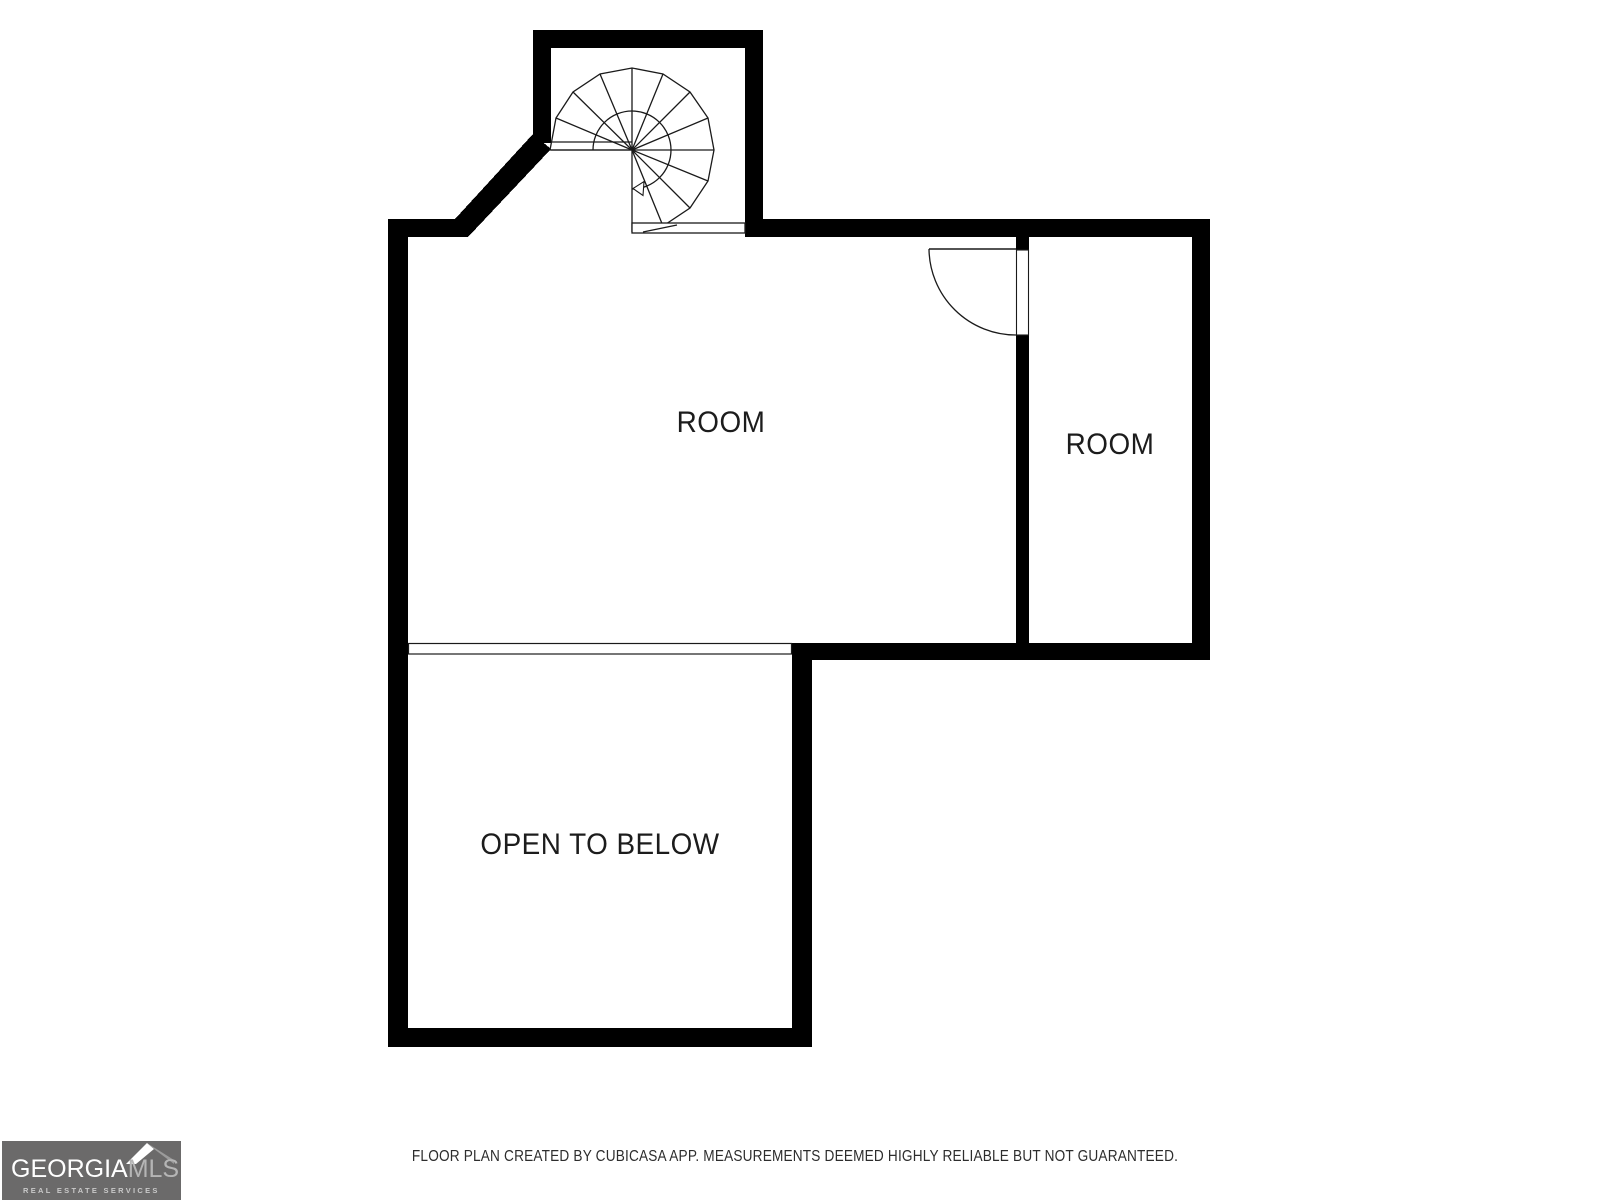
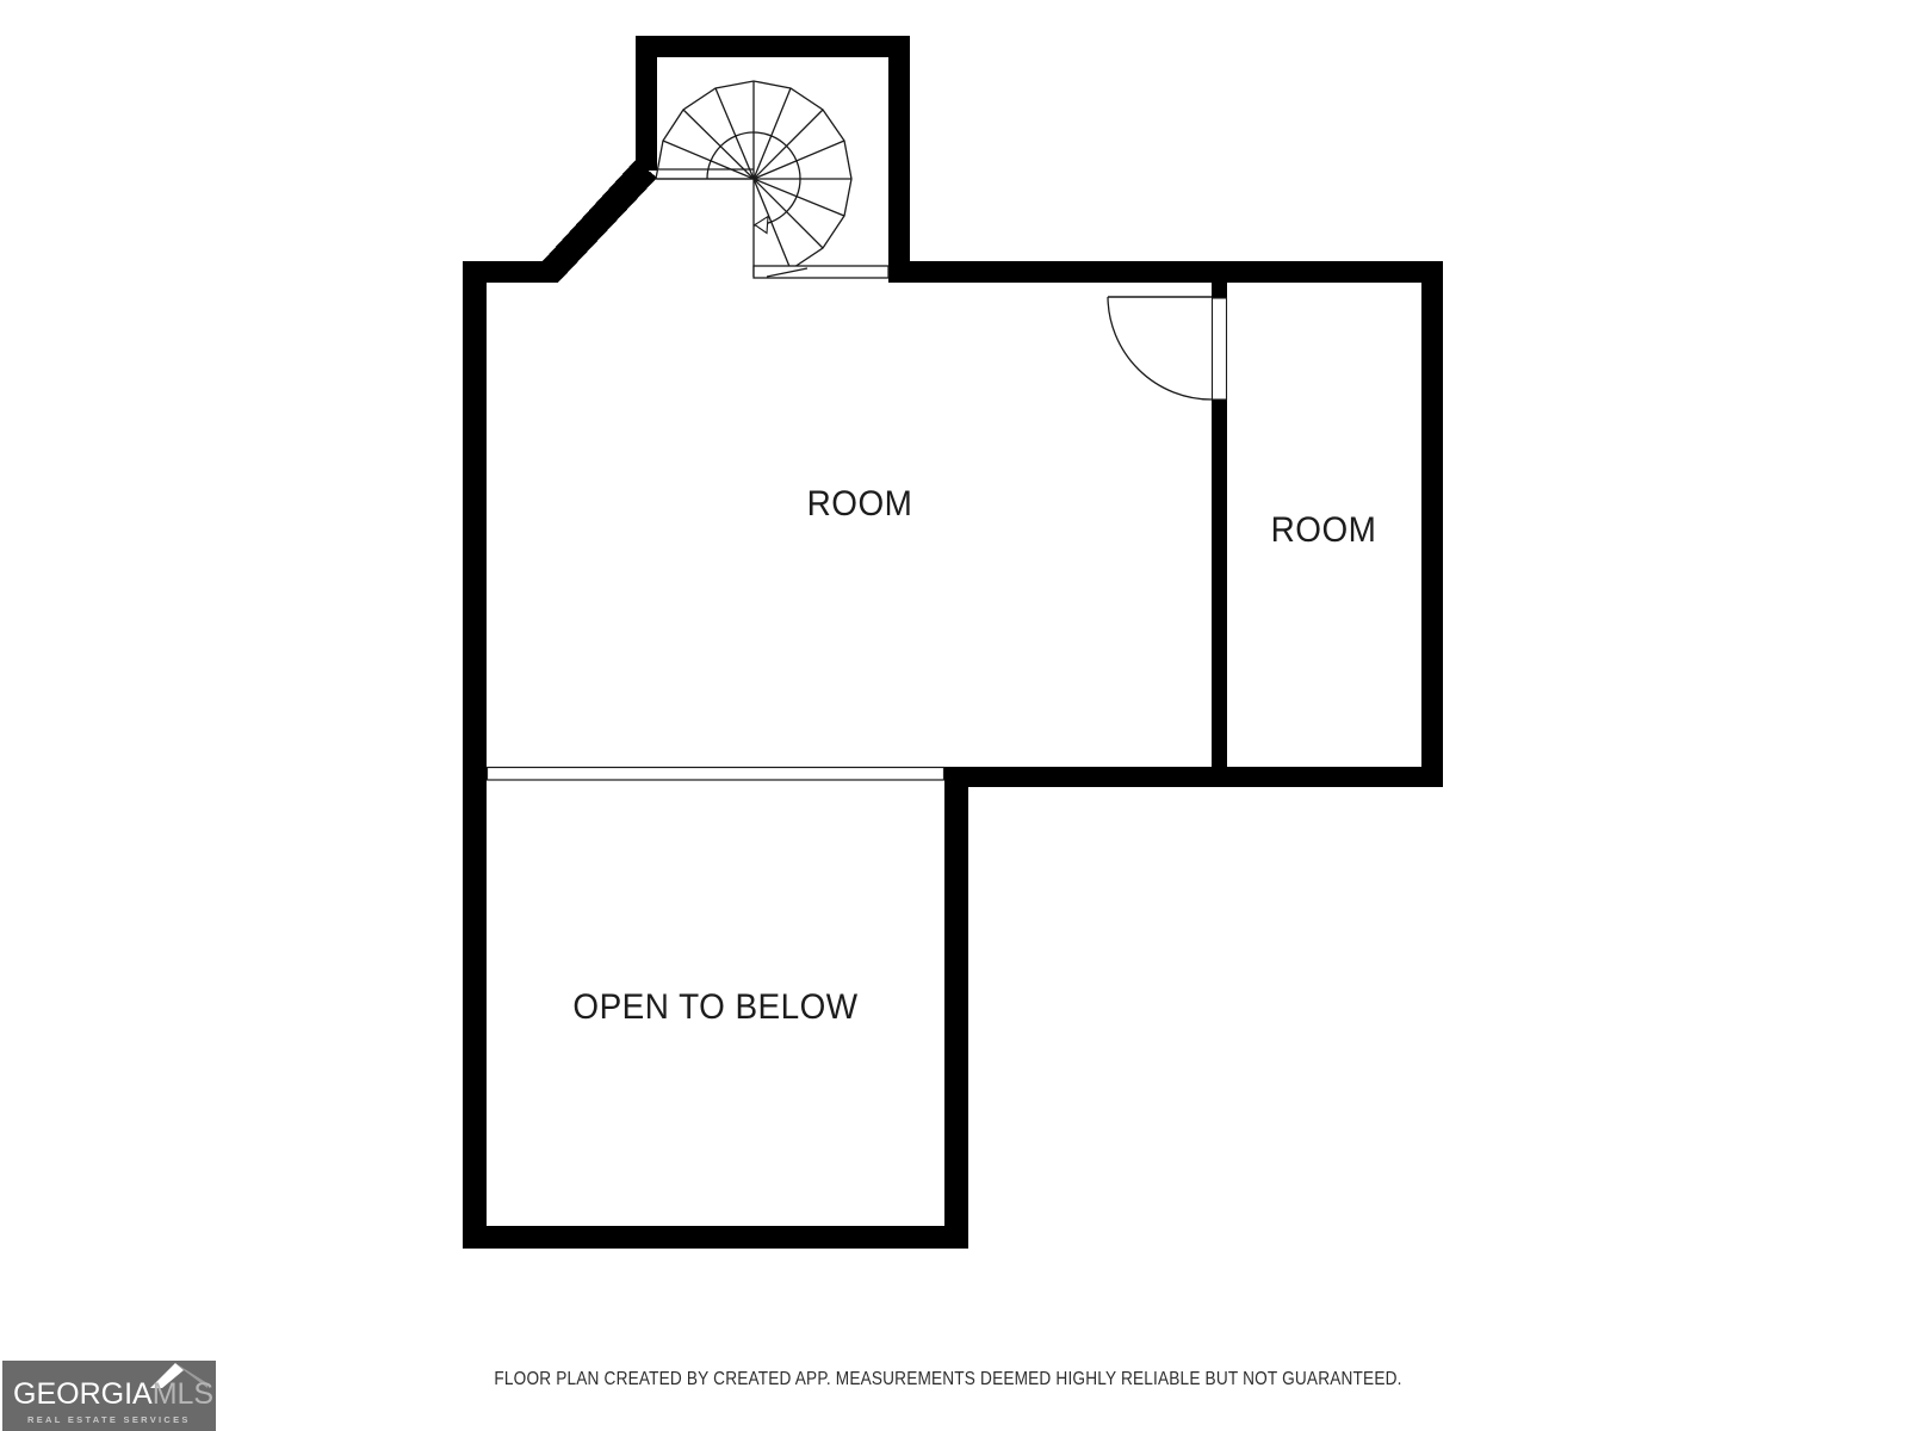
  ROOM
  ROOM
  OPEN TO BELOW
- FLOOR PLAN CREATED BY CUBICASA APP. MEASUREMENTS DEEMED HIGHLY RELIABLE BUT NOT GUARANTEED.
+ FLOOR PLAN CREATED BY CREATED APP. MEASUREMENTS DEEMED HIGHLY RELIABLE BUT NOT GUARANTEED.
  GEORGIAMLS
  REAL ESTATE SERVICES
